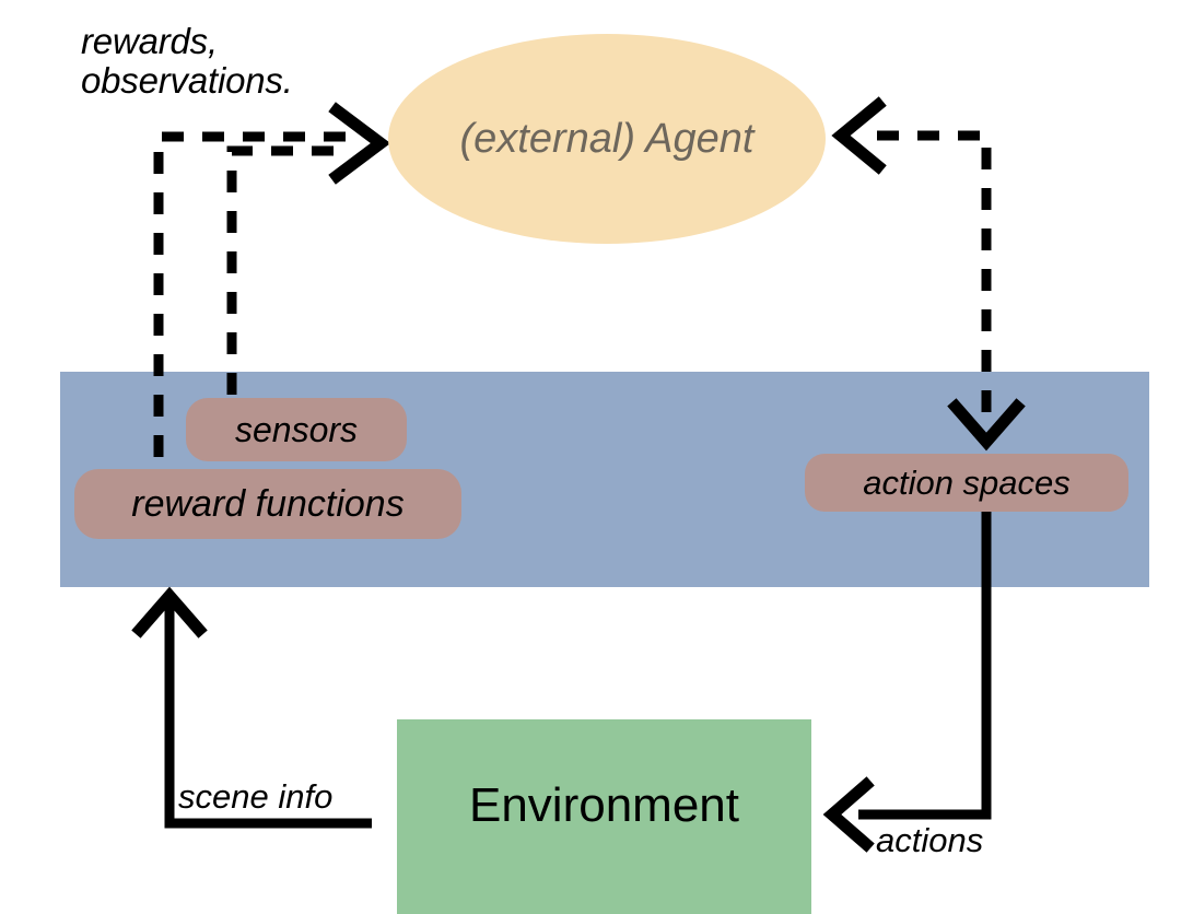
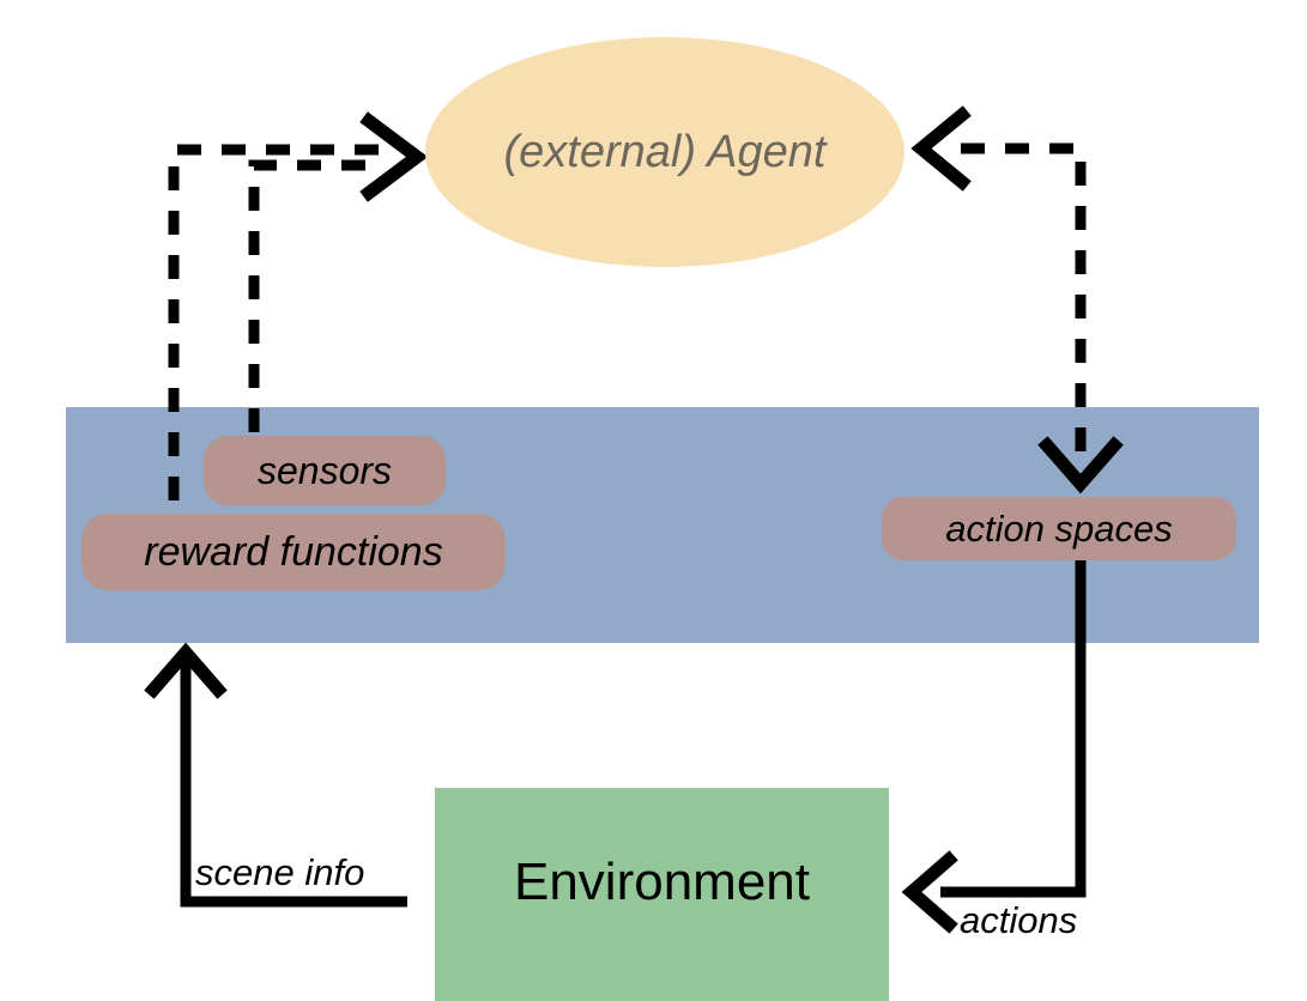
  (external) Agent
  sensors
  reward functions
  action spaces
  Environment
- rewards,
- observations.
  scene info
  actions
